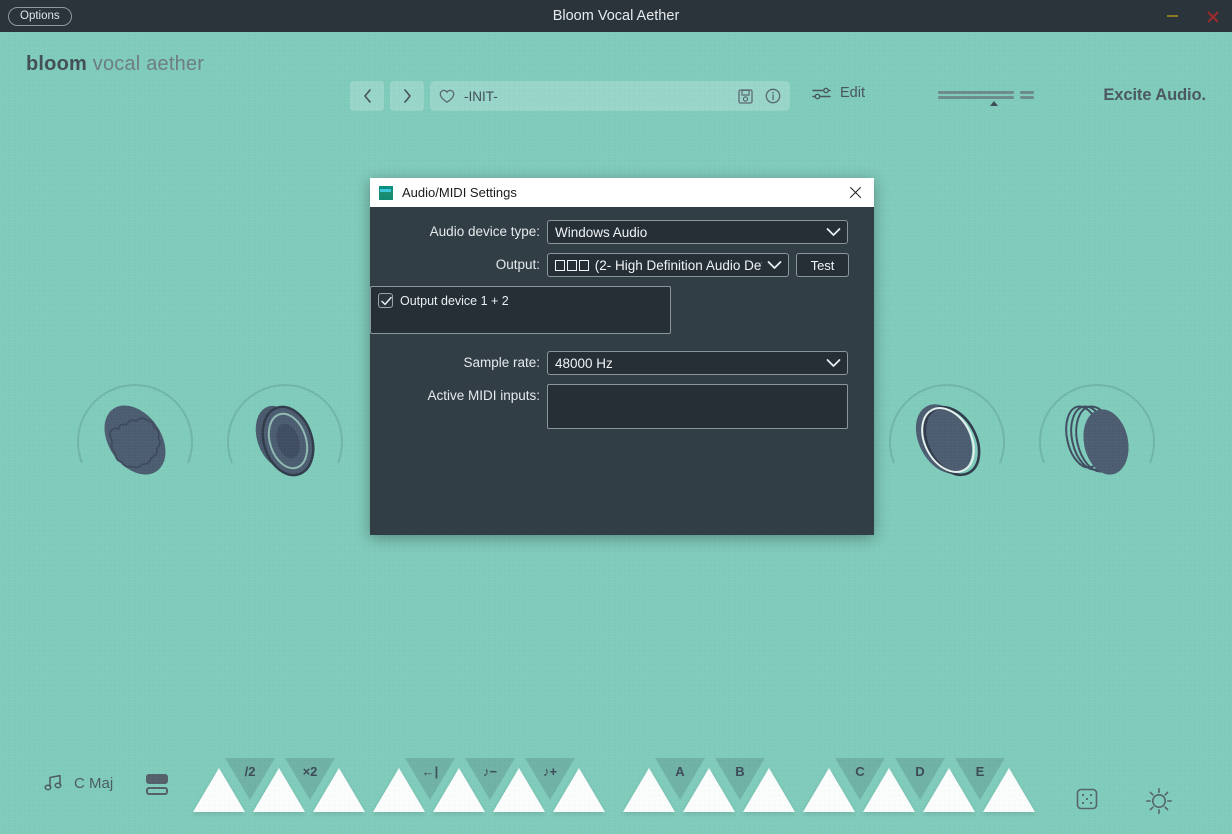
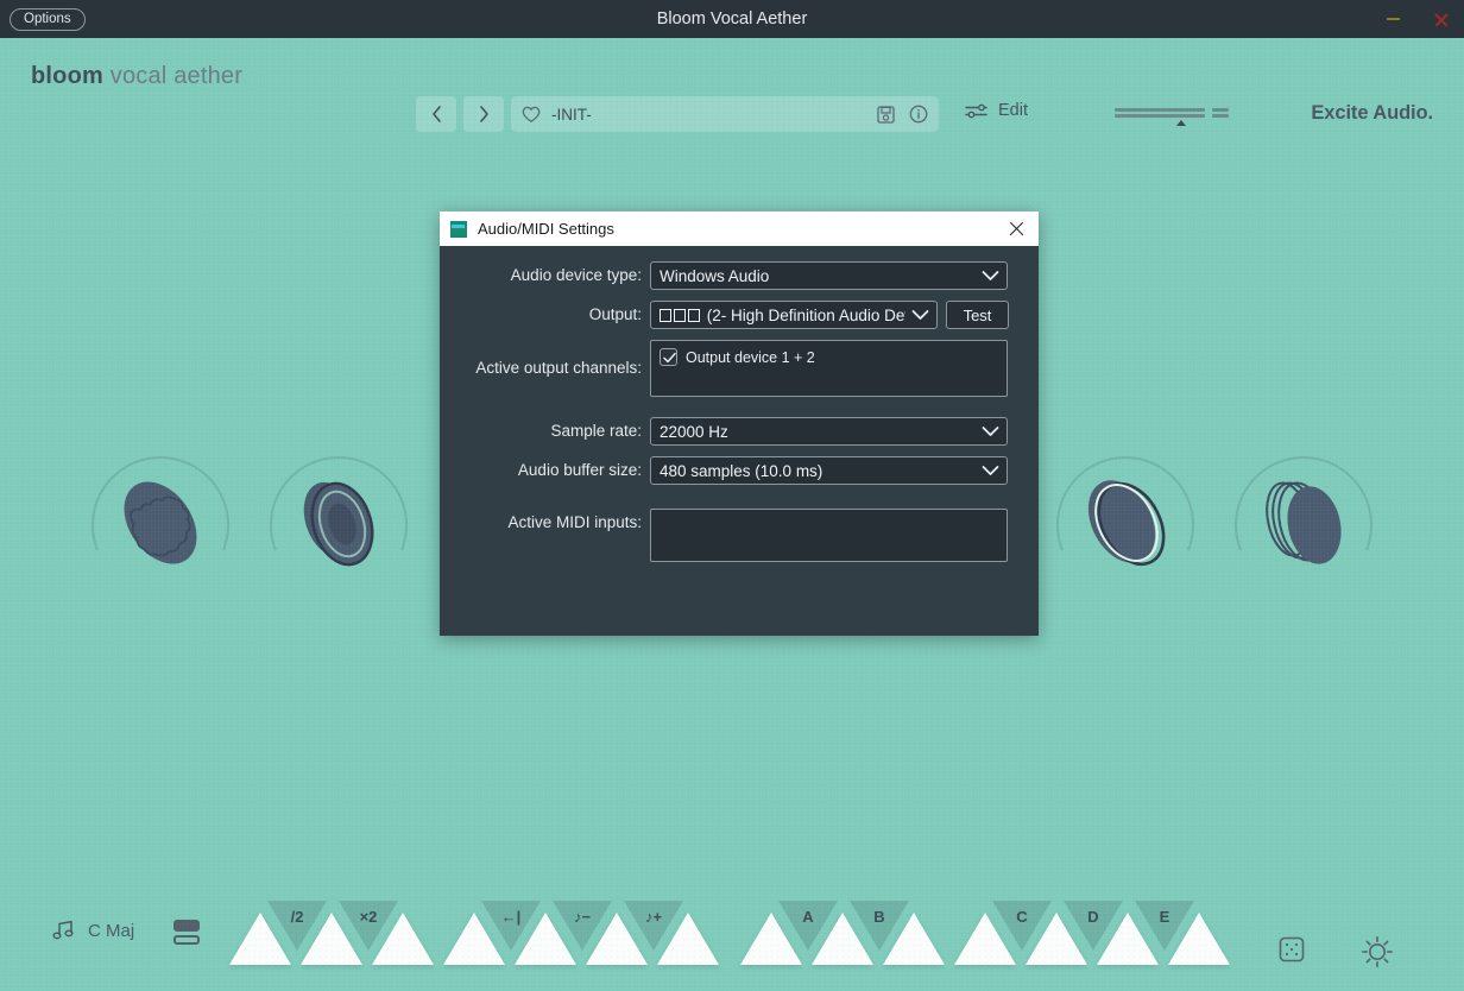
  Options
  Bloom Vocal Aether
  Audio/MIDI Settings
  Audio device type:
  Windows Audio
  Output:
  (2- High Definition Audio De
  Test
+ Active output channels:
  Output device 1 + 2
  Sample rate:
- 48000 Hz
+ 22000 Hz
+ Audio buffer size:
+ 480 samples (10.0 ms)
  Active MIDI inputs:
